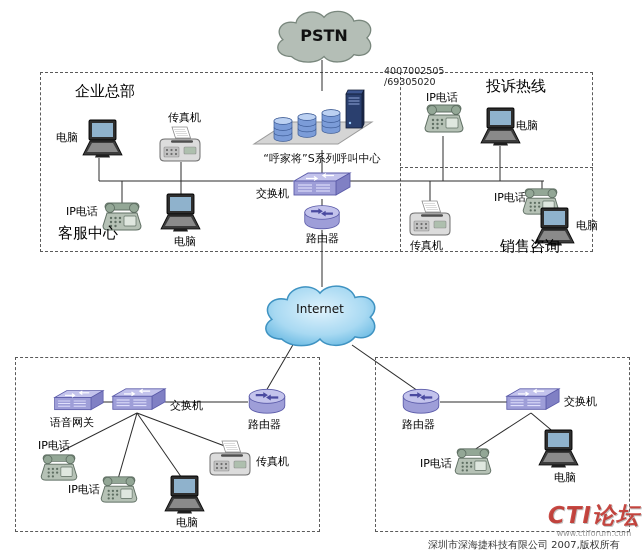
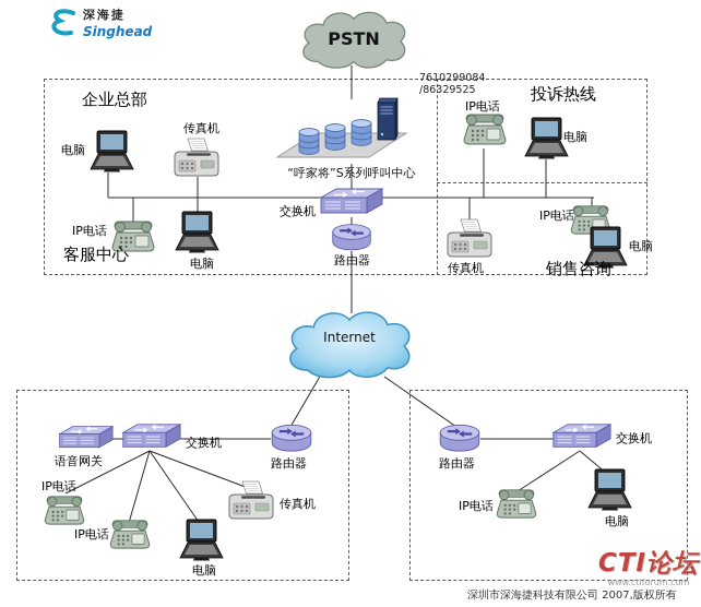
+ 深海捷
+ Singhead
  PSTN
  Internet
  企业总部
  投诉热线
  客服中心
  销售咨询
- 4007002505
+ 7610299084
- /69305020
+ /86329525
  “呼家将”S系列呼叫中心
  交换机
  路由器
  电脑
  传真机
  IP电话
  电脑
  IP电话
  电脑
  IP电话
  传真机
  电脑
  语音网关
  交换机
  路由器
  IP电话
  IP电话
  传真机
  电脑
  路由器
  交换机
  IP电话
  电脑
  深圳市深海捷科技有限公司 2007,版权所有
  CTI论坛
  www.ctiforum.com
